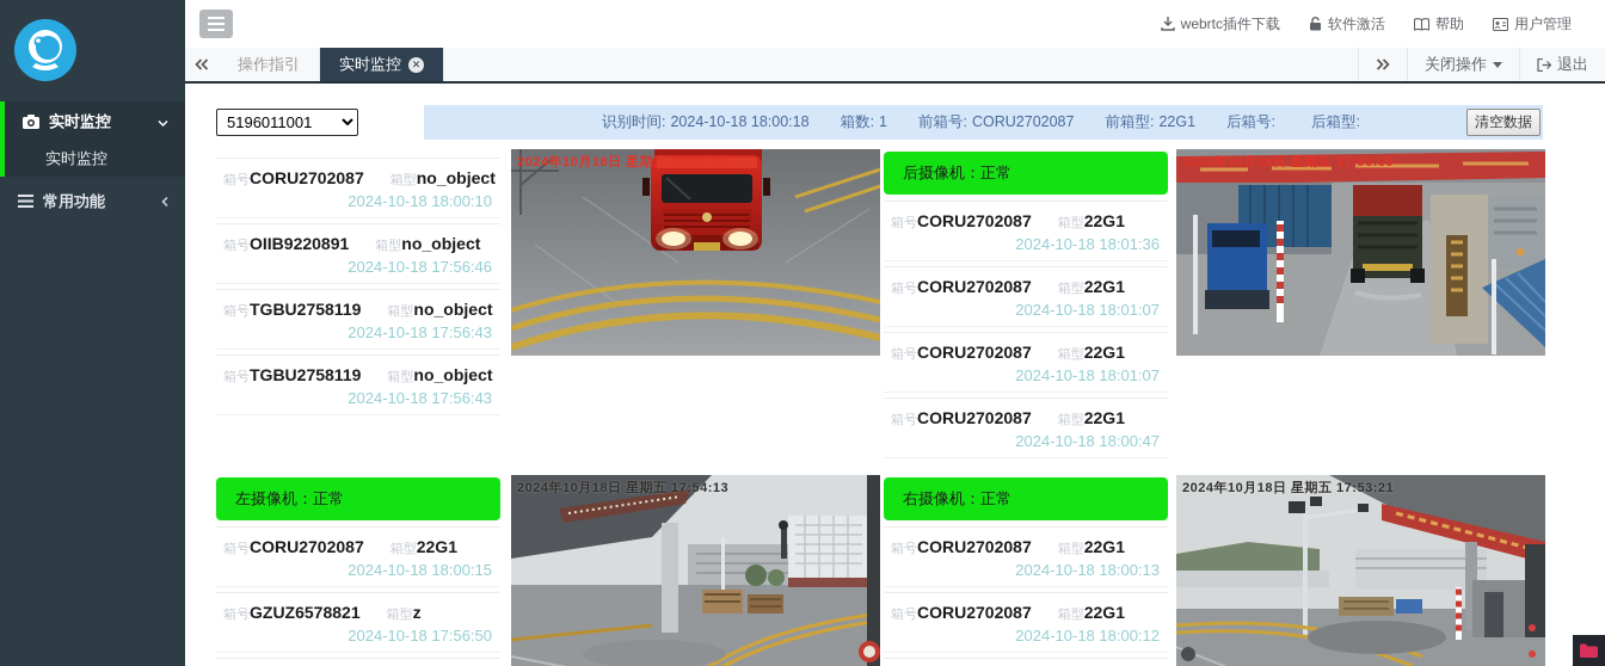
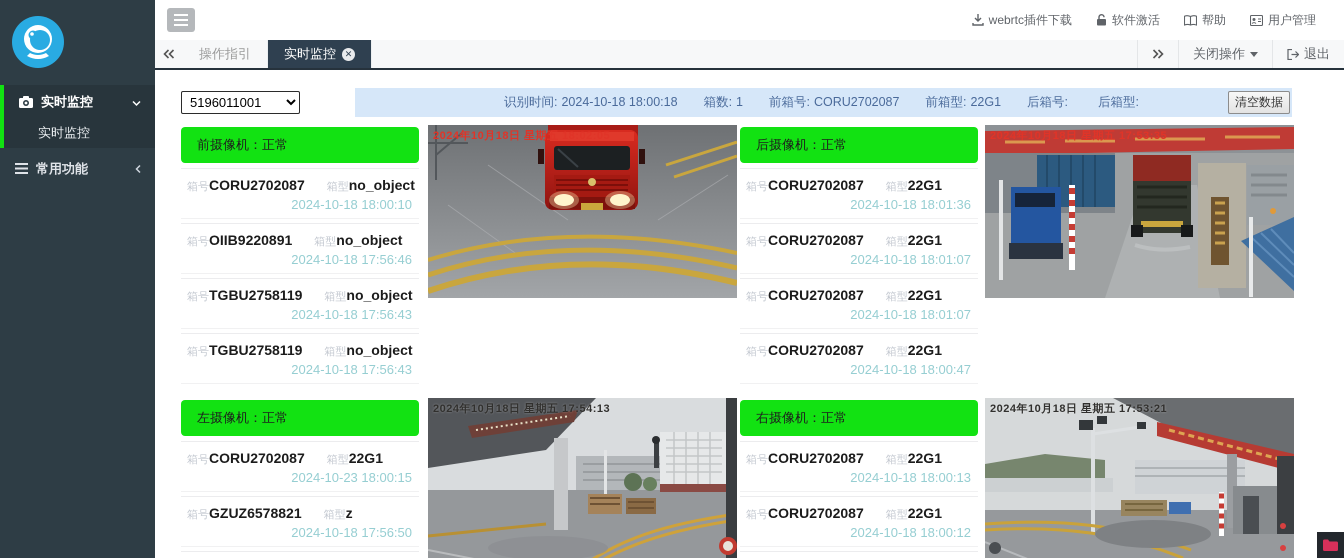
  实时监控
  实时监控
  常用功能
  webrtc插件下载
  软件激活
  帮助
  用户管理
  操作指引
  实时监控
  ✕
  关闭操作
  退出
  5196011001
  识别时间: 2024-10-18 18:00:18
  箱数: 1
  前箱号: CORU2702087
  前箱型: 22G1
  后箱号:
  后箱型:
  清空数据
+ 前摄像机：正常
  箱号
  CORU2702087
  箱型
  no_object
  2024-10-18 18:00:10
  箱号
  OIIB9220891
  箱型
  no_object
  2024-10-18 17:56:46
  箱号
  TGBU2758119
  箱型
  no_object
  2024-10-18 17:56:43
  箱号
  TGBU2758119
  箱型
  no_object
  2024-10-18 17:56:43
  后摄像机：正常
  箱号
  CORU2702087
  箱型
  22G1
  2024-10-18 18:01:36
  箱号
  CORU2702087
  箱型
  22G1
  2024-10-18 18:01:07
  箱号
  CORU2702087
  箱型
  22G1
  2024-10-18 18:01:07
  箱号
  CORU2702087
  箱型
  22G1
  2024-10-18 18:00:47
  左摄像机：正常
  箱号
  CORU2702087
  箱型
  22G1
- 2024-10-18 18:00:15
+ 2024-10-23 18:00:15
  箱号
  GZUZ6578821
  箱型
  z
  2024-10-18 17:56:50
  右摄像机：正常
  箱号
  CORU2702087
  箱型
  22G1
  2024-10-18 18:00:13
  箱号
  CORU2702087
  箱型
  22G1
  2024-10-18 18:00:12
  2024年10月18日 星期五 18:02:05
  2024年10月18日 星期五 17:53:35
  2024年10月18日 星期五 17:54:13
  2024年10月18日 星期五 17:53:21
